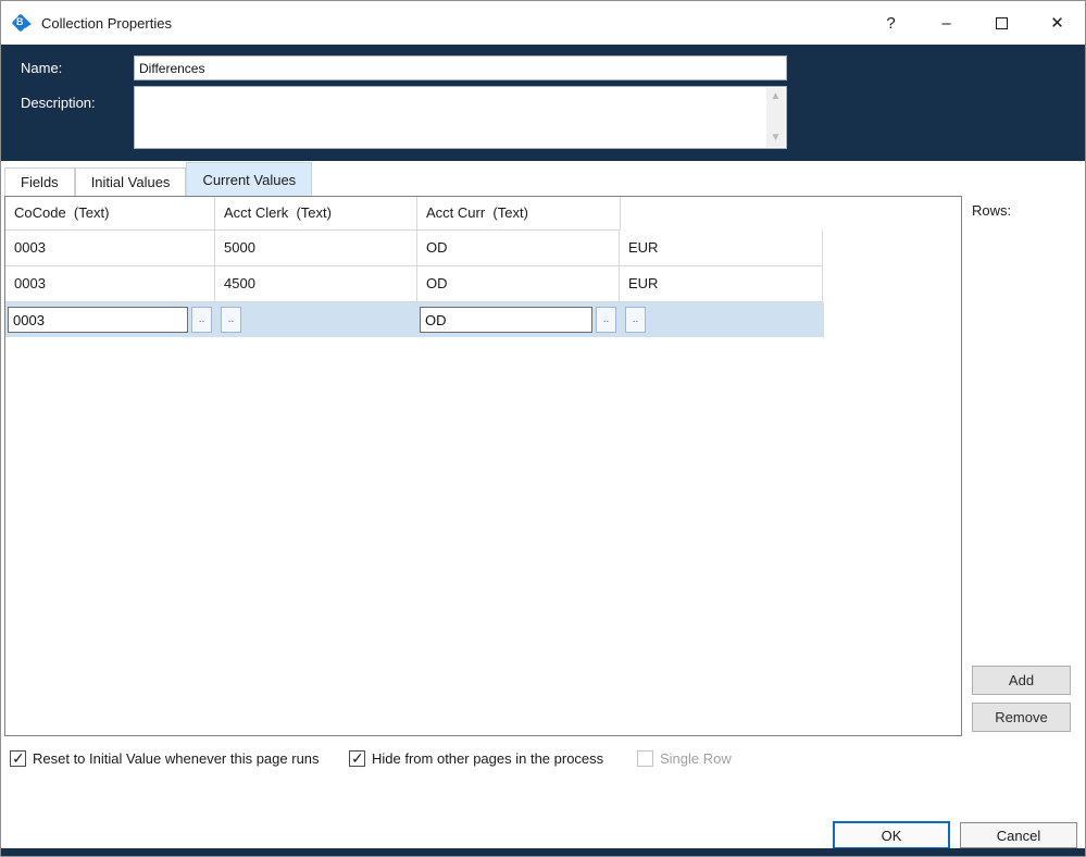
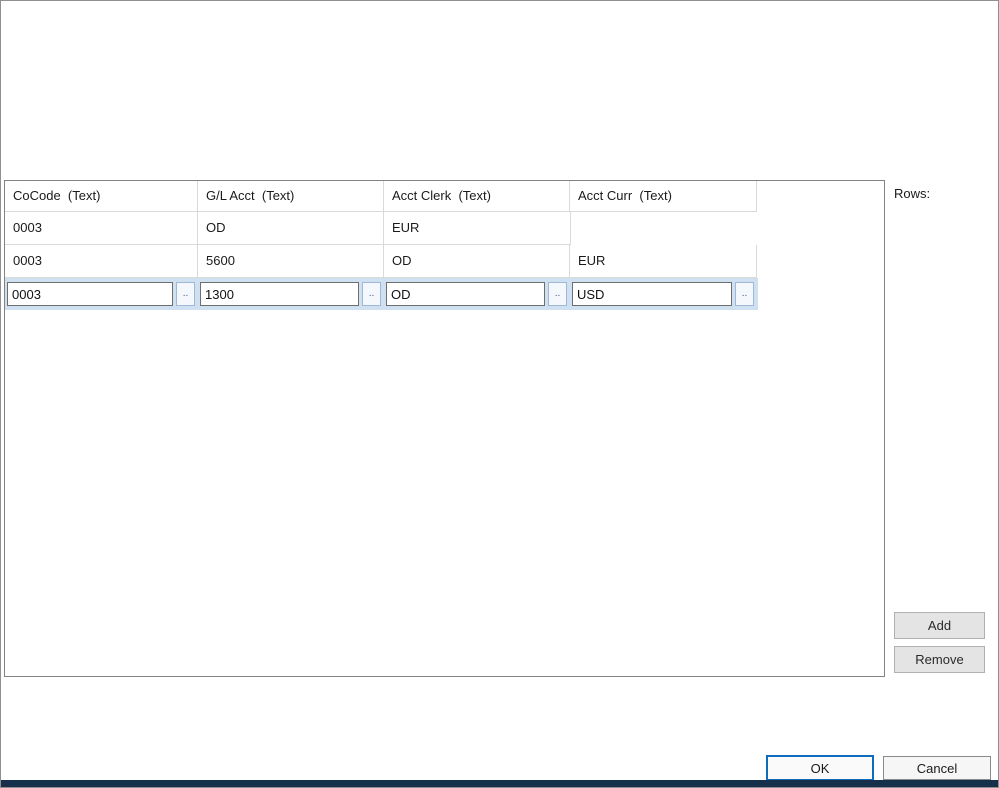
- B
- Collection Properties
- ?
- –
- ✕
- Name:
- Differences
- Description:
- ▲
- ▼
- Fields
- Initial Values
- Current Values
  CoCode (Text)
+ G/L Acct (Text)
  Acct Clerk (Text)
  Acct Curr (Text)
  0003
- 5000
  OD
  EUR
  0003
- 4500
+ 5600
  OD
  EUR
  0003
  ..
+ 1300
  ..
  OD
  ..
+ USD
  ..
  Rows:
  Add
  Remove
- Reset to Initial Value whenever this page runs
- Hide from other pages in the process
- Single Row
  OK
  Cancel
